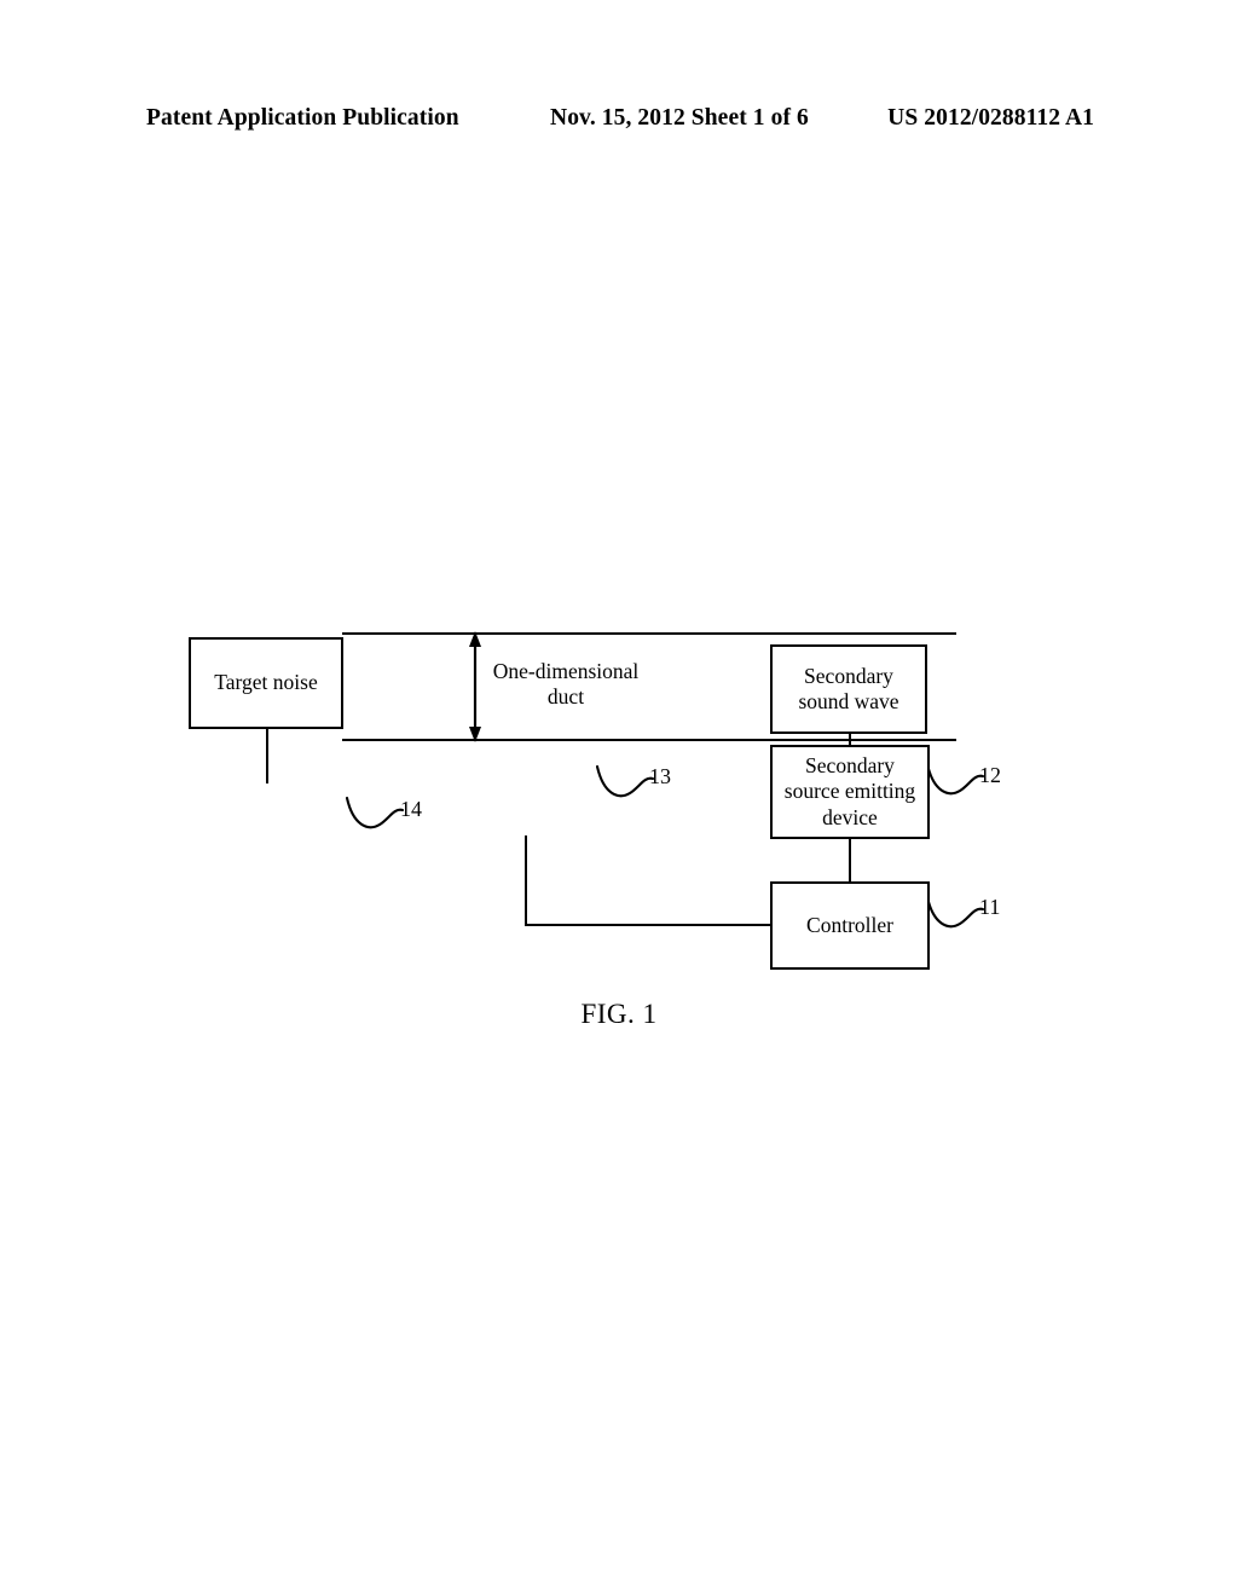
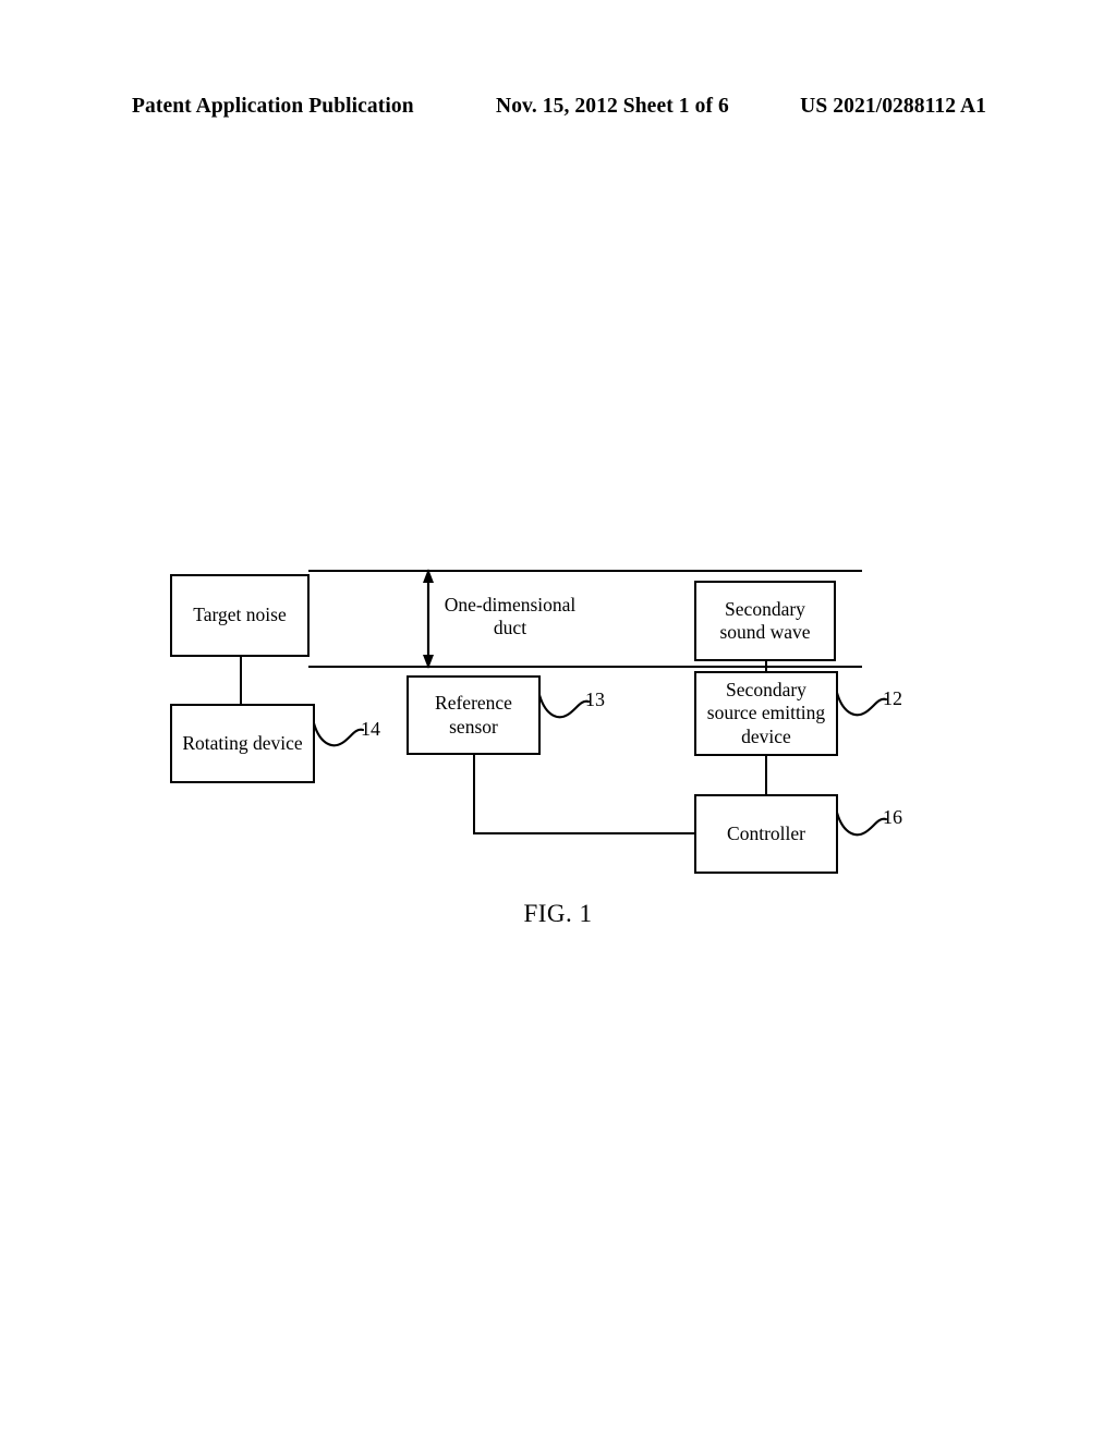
  Patent Application Publication
  Nov. 15, 2012 Sheet 1 of 6
- US 2012/0288112 A1
+ US 2021/0288112 A1
  One-dimensional duct
  Target noise
+ Rotating device
+ Reference
+ sensor
  Secondary
  sound wave
  Secondary
  source emitting
  device
  Controller
  14
  13
  12
- 11
+ 16
  FIG. 1
